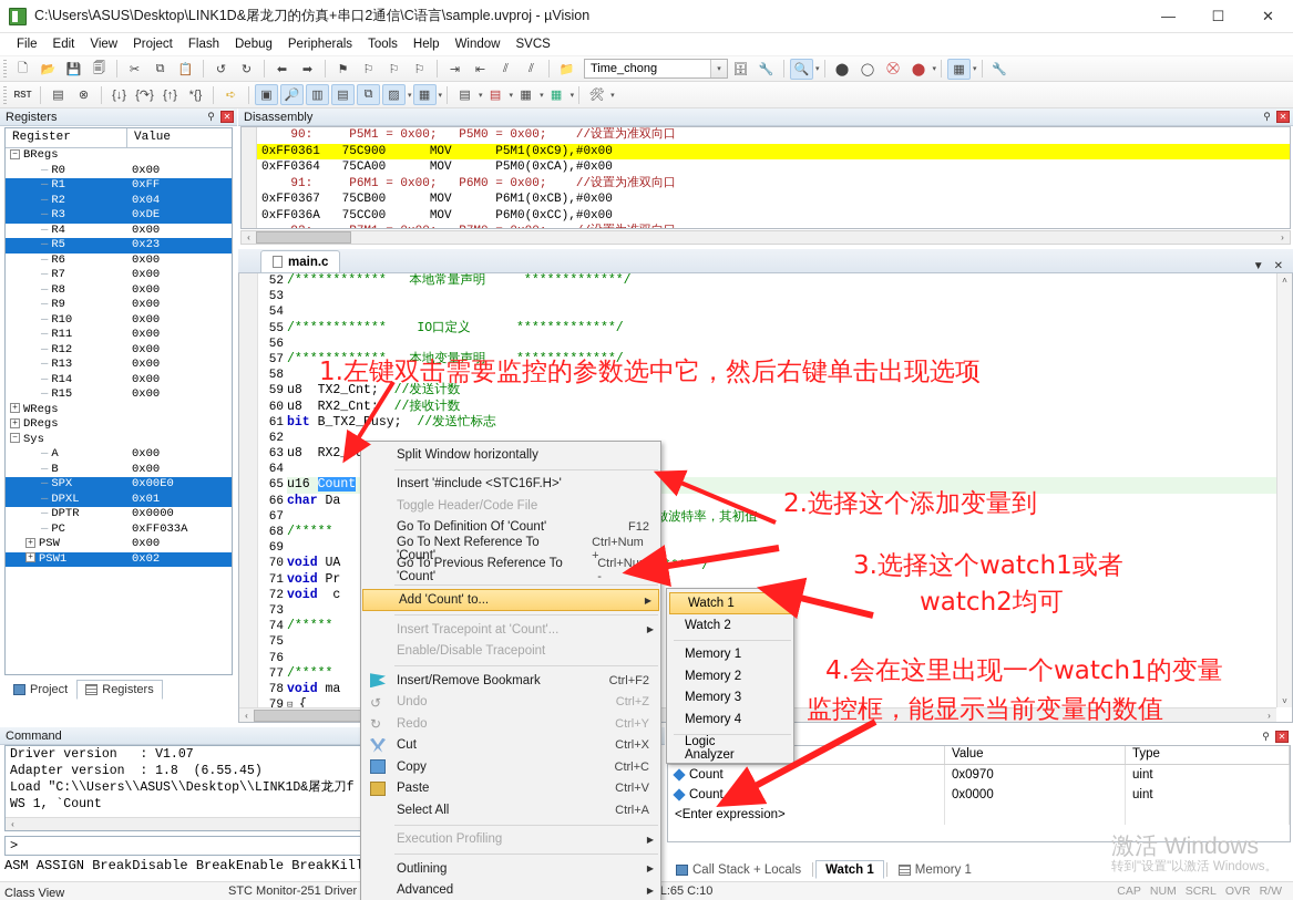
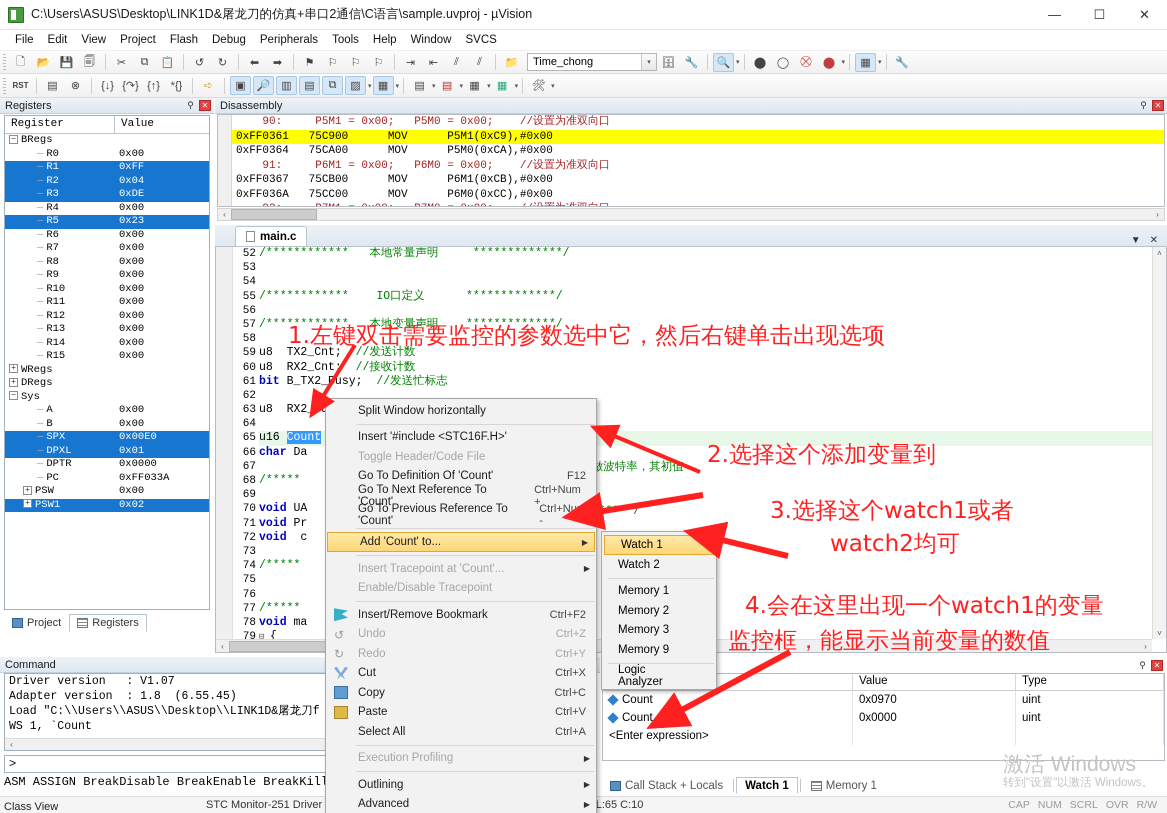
  C:\Users\ASUS\Desktop\LINK1D&屠龙刀的仿真+串口2通信\C语言\sample.uvproj - µVision
  —
  ☐
  ✕
  File
  Edit
  View
  Project
  Flash
  Debug
  Peripherals
  Tools
  Help
  Window
  SVCS
  🗋
  📂
  💾
  🗐
  ✂
  ⧉
  📋
  ↺
  ↻
  ⬅
  ➡
  ⚑
  ⚐
  ⚐
  ⚐
  ⇥
  ⇤
  ⫽
  ⫽
  📁
  Time_chong
  🗄
  🔧
  🔍
  ⬤
  ◯
  ⛒
  ⬤
  ▦
  🔧
  RST
  ▤
  ⊗
  {↓}
  {↷}
  {↑}
  *{}
  ➪
  ▣
  🔎
  ▥
  ▤
  ⧉
  ▨
  ▦
  ▤
  ▤
  ▦
  ▦
  🛠
  Registers
  ⚲
  ✕
  Register
  Value
  − BRegs
  — R0
  0x00
  — R1
  0xFF
  — R2
  0x04
  — R3
  0xDE
  — R4
  0x00
  — R5
  0x23
  — R6
  0x00
  — R7
  0x00
  — R8
  0x00
  — R9
  0x00
  — R10
  0x00
  — R11
  0x00
  — R12
  0x00
  — R13
  0x00
  — R14
  0x00
  — R15
  0x00
  + WRegs
  + DRegs
  − Sys
  — A
  0x00
  — B
  0x00
  — SPX
  0x00E0
  — DPXL
  0x01
  — DPTR
  0x0000
  — PC
  0xFF033A
  + PSW
  0x00
  + PSW1
  0x02
  Project
  Registers
  Disassembly
  ⚲
  ✕
  90: P5M1 = 0x00; P5M0 = 0x00; //设置为准双向口
  0xFF0361 75C900 MOV P5M1(0xC9),#0x00
  0xFF0364 75CA00 MOV P5M0(0xCA),#0x00
  91: P6M1 = 0x00; P6M0 = 0x00; //设置为准双向口
  0xFF0367 75CB00 MOV P6M1(0xCB),#0x00
  0xFF036A 75CC00 MOV P6M0(0xCC),#0x00
  ‹
  ›
  main.c
  ▼
  ✕
  52
  53
  54
  55
  56
  57
  58
  59
  60
  61
  62
  63
  64
  65
  66
  67
  68
  69
  70
  71
  72
  73
  74
  75
  76
  77
  78
  79
  /************ 本地常量声明 *************/
  /************ IO口定义 *************/
  /************ 本地变量声明 *************/
  u8 TX2_Cnt; //发送计数
  u8 RX2_Cnt; //接收计数
  bit B_TX2_usy; //发送忙标志
  u16 Count
  char Da
  /*****
  void UA
  void Pr
  void c
  /*****
  /*****
  void ma
  ⊟ {
  做波特率，其初值
  ˄
  ˅
  ‹
  ›
  Split Window horizontally
  Insert '#include <STC16F.H>'
  Toggle Header/Code File
  Go To Definition Of 'Count'
  F12
  Go To Next Reference To 'Count'
  Ctrl+Num +
  Go To Previous Reference To 'Count'
  Ctrl+Num -
  Add 'Count' to...
  ▶
  Insert Tracepoint at 'Count'...
  ▶
  Enable/Disable Tracepoint
  Insert/Remove Bookmark
  Ctrl+F2
  ↺
  Undo
  Ctrl+Z
  ↻
  Redo
  Ctrl+Y
  Cut
  Ctrl+X
  Copy
  Ctrl+C
  Paste
  Ctrl+V
  Select All
  Ctrl+A
  Execution Profiling
  ▶
  Outlining
  ▶
  Advanced
  ▶
  Watch 1
  Watch 2
  Memory 1
  Memory 2
  Memory 3
- Memory 4
+ Memory 9
  Logic Analyzer
  Command
  Driver version : V1.07
  Adapter version : 1.8 (6.55.45)
  Load "C:\\Users\\ASUS\\Desktop\\LINK1D&屠龙刀f
  WS 1, `Count
  ‹
  >
  ASM ASSIGN BreakDisable BreakEnable BreakKil
  Class View
  ⚲
  ✕
  Value
  Type
  Count
  0x0970
  uint
  Count
  0x0000
  uint
  <Enter expression>
  Call Stack + Locals
  Watch 1
  Memory 1
  激活 Windows
  转到"设置"以激活 Windows。
  STC Monitor-251 Driver
  L:65 C:10
  CAP
  NUM
  SCRL
  OVR
  R/W
  1.左键双击需要监控的参数选中它，然后右键单击出现选项
  2.选择这个添加变量到
  3.选择这个watch1或者
  watch2均可
  4.会在这里出现一个watch1的变量
  监控框，能显示当前变量的数值
